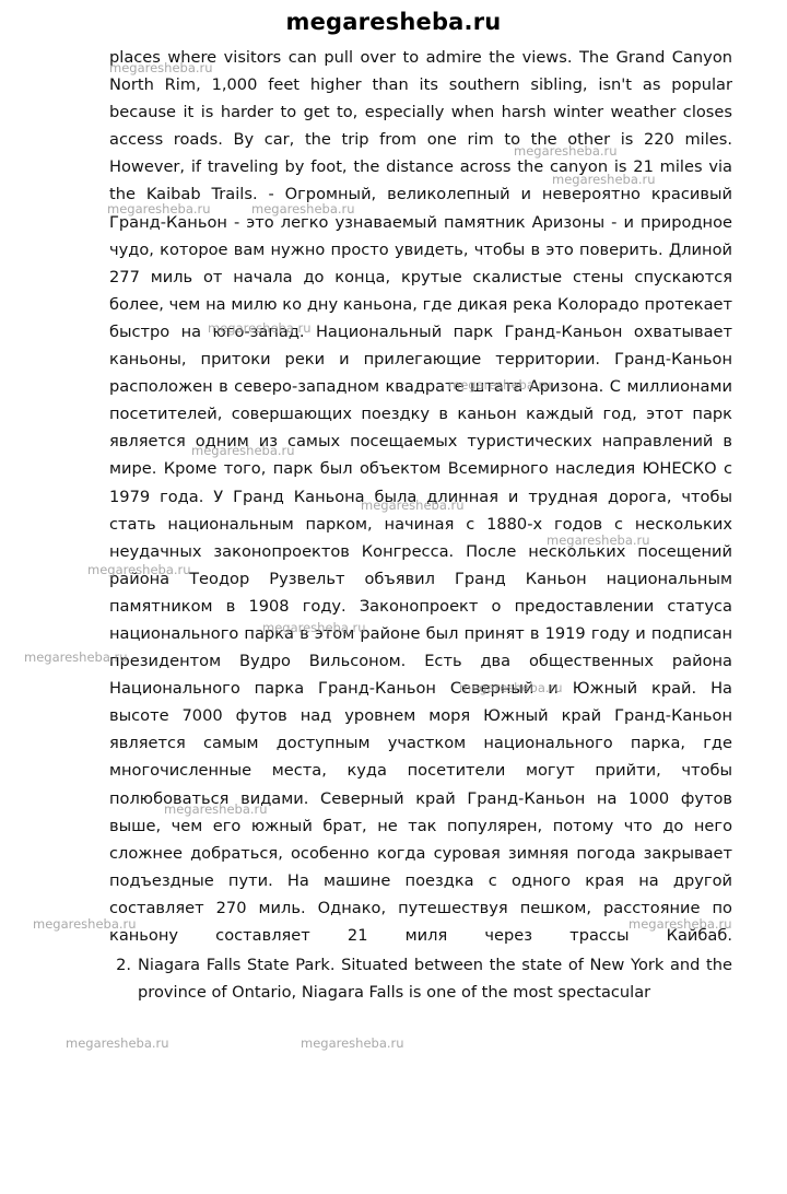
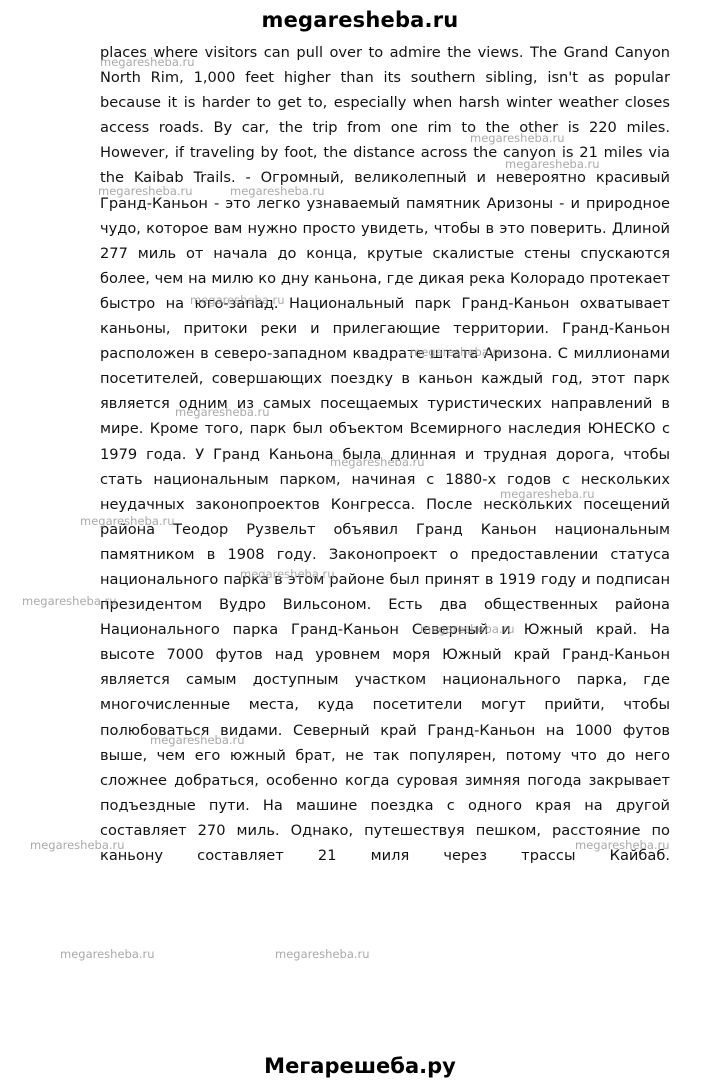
  megaresheba.ru
  places where visitors can pull over to admire the views. The Grand Canyon North Rim, 1,000 feet higher than its southern sibling, isn't as popular because it is harder to get to, especially when harsh winter weather closes access roads. By car, the trip from one rim to the other is 220 miles. However, if traveling by foot, the distance across the canyon is 21 miles via the Kaibab Trails. - Огромный, великолепный и невероятно красивый Гранд-Каньон - это легко узнаваемый памятник Аризоны - и природное чудо, которое вам нужно просто увидеть, чтобы в это поверить. Длиной 277 миль от начала до конца, крутые скалистые стены спускаются более, чем на милю ко дну каньона, где дикая река Колорадо протекает быстро на юго-запад. Национальный парк Гранд-Каньон охватывает каньоны, притоки реки и прилегающие территории. Гранд-Каньон расположен в северо-западном квадрате штата Аризона. С миллионами посетителей, совершающих поездку в каньон каждый год, этот парк является одним из самых посещаемых туристических направлений в мире. Кроме того, парк был объектом Всемирного наследия ЮНЕСКО с 1979 года. У Гранд Каньона была длинная и трудная дорога, чтобы стать национальным парком, начиная с 1880-х годов с нескольких неудачных законопроектов Конгресса. После нескольких посещений района Теодор Рузвельт объявил Гранд Каньон национальным памятником в 1908 году. Законопроект о предоставлении статуса национального парка в этом районе был принят в 1919 году и подписан президентом Вудро Вильсоном. Есть два общественных района Национального парка Гранд-Каньон Северный и Южный край. На высоте 7000 футов над уровнем моря Южный край Гранд-Каньон является самым доступным участком национального парка, где многочисленные места, куда посетители могут прийти, чтобы полюбоваться видами. Северный край Гранд-Каньон на 1000 футов выше, чем его южный брат, не так популярен, потому что до него сложнее добраться, особенно когда суровая зимняя погода закрывает подъездные пути. На машине поездка с одного края на другой составляет 270 миль. Однако, путешествуя пешком, расстояние по каньону составляет 21 миля через трассы Кайбаб.
- 2.
- Niagara Falls State Park. Situated between the state of New York and the province of Ontario, Niagara Falls is one of the most spectacular
  megaresheba.ru
  megaresheba.ru
  megaresheba.ru
  megaresheba.ru
  megaresheba.ru
  megaresheba.ru
  megaresheba.ru
  megaresheba.ru
  megaresheba.ru
  megaresheba.ru
  megaresheba.ru
  megaresheba.ru
  megaresheba.ru
  megaresheba.ru
  megaresheba.ru
  megaresheba.ru
  megaresheba.ru
  megaresheba.ru
  megaresheba.ru
+ Мегарешеба.ру
